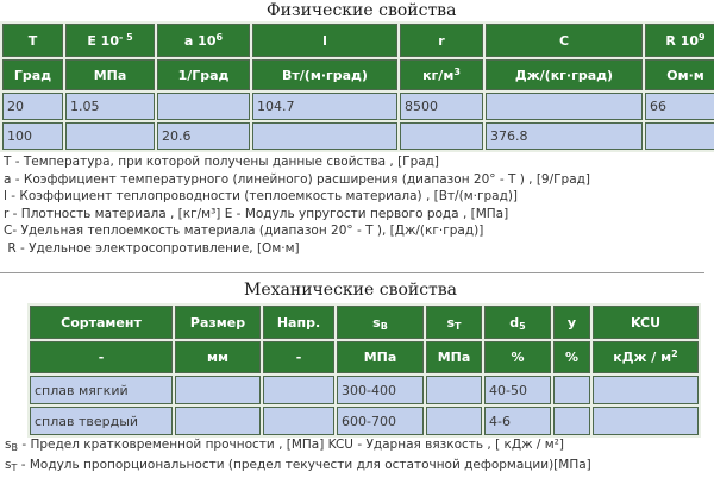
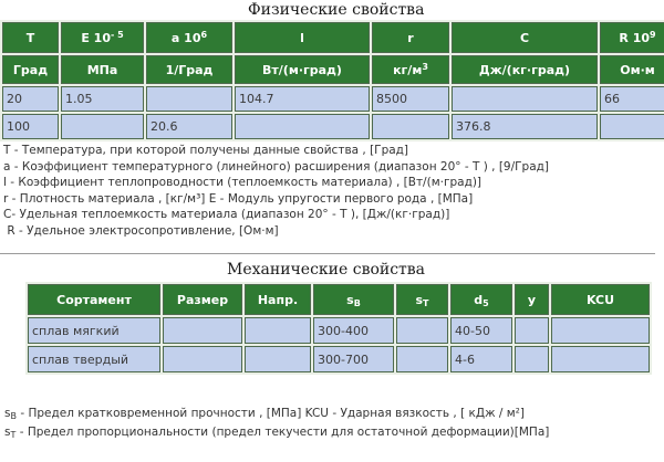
  Физические свойства
  T	E 10- 5	a 106	l	r	C	R 109
  Град	МПа	1/Град	Вт/(м·град)	кг/м3	Дж/(кг·град)	Ом·м
  20	1.05		104.7	8500		66
  100		20.6			376.8
  T - Температура, при которой получены данные свойства , [Град]
  a - Коэффициент температурного (линейного) расширения (диапазон 20° - T ) , [9/Град]
  l - Коэффициент теплопроводности (теплоемкость материала) , [Вт/(м·град)]
  r - Плотность материала , [кг/м³] E - Модуль упругости первого рода , [МПа]
  C- Удельная теплоемкость материала (диапазон 20° - T ), [Дж/(кг·град)]
  R - Удельное электросопротивление, [Ом·м]
  Механические свойства
  Сортамент	Размер	Напр.	sB	sT	d5	y	KCU
- -	мм	-	МПа	МПа	%	%	кДж / м2
  сплав мягкий			300-400		40-50
- сплав твердый			600-700		4-6
+ сплав твердый			300-700		4-6
  sB - Предел кратковременной прочности , [МПа] KCU - Ударная вязкость , [ кДж / м²]
- sT - Модуль пропорциональности (предел текучести для остаточной деформации)[МПа]
+ sT - Предел пропорциональности (предел текучести для остаточной деформации)[МПа]
